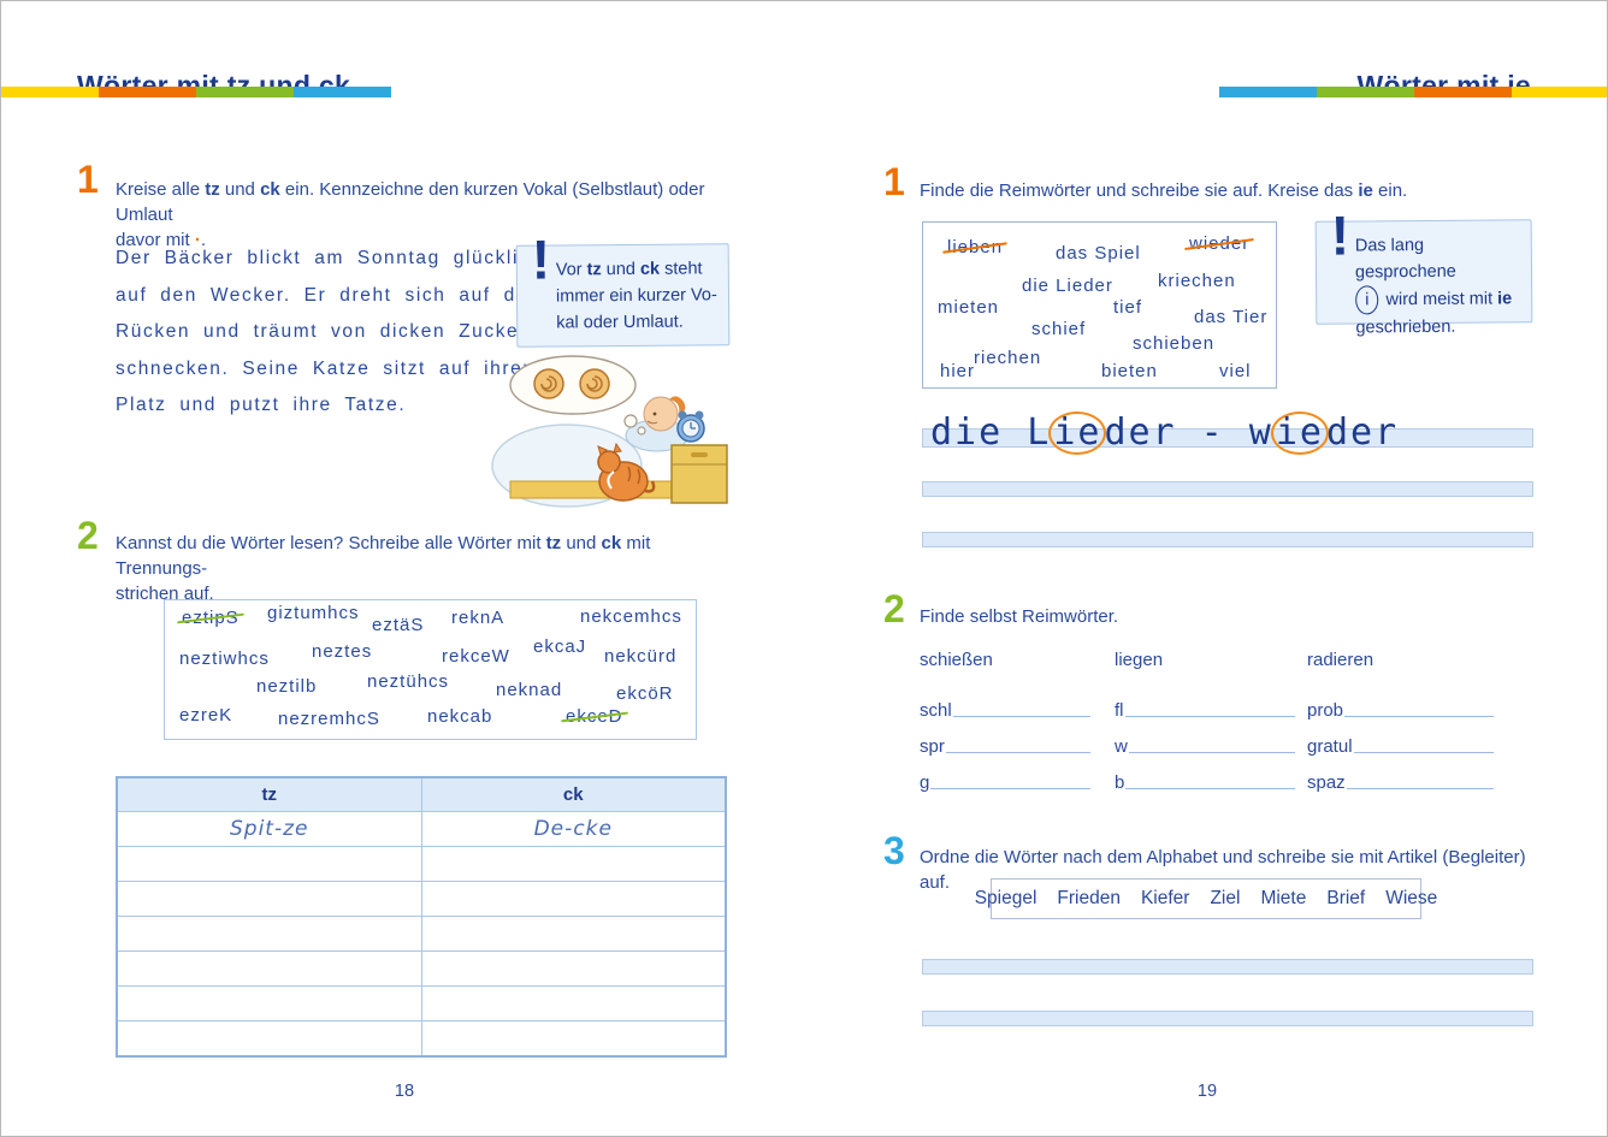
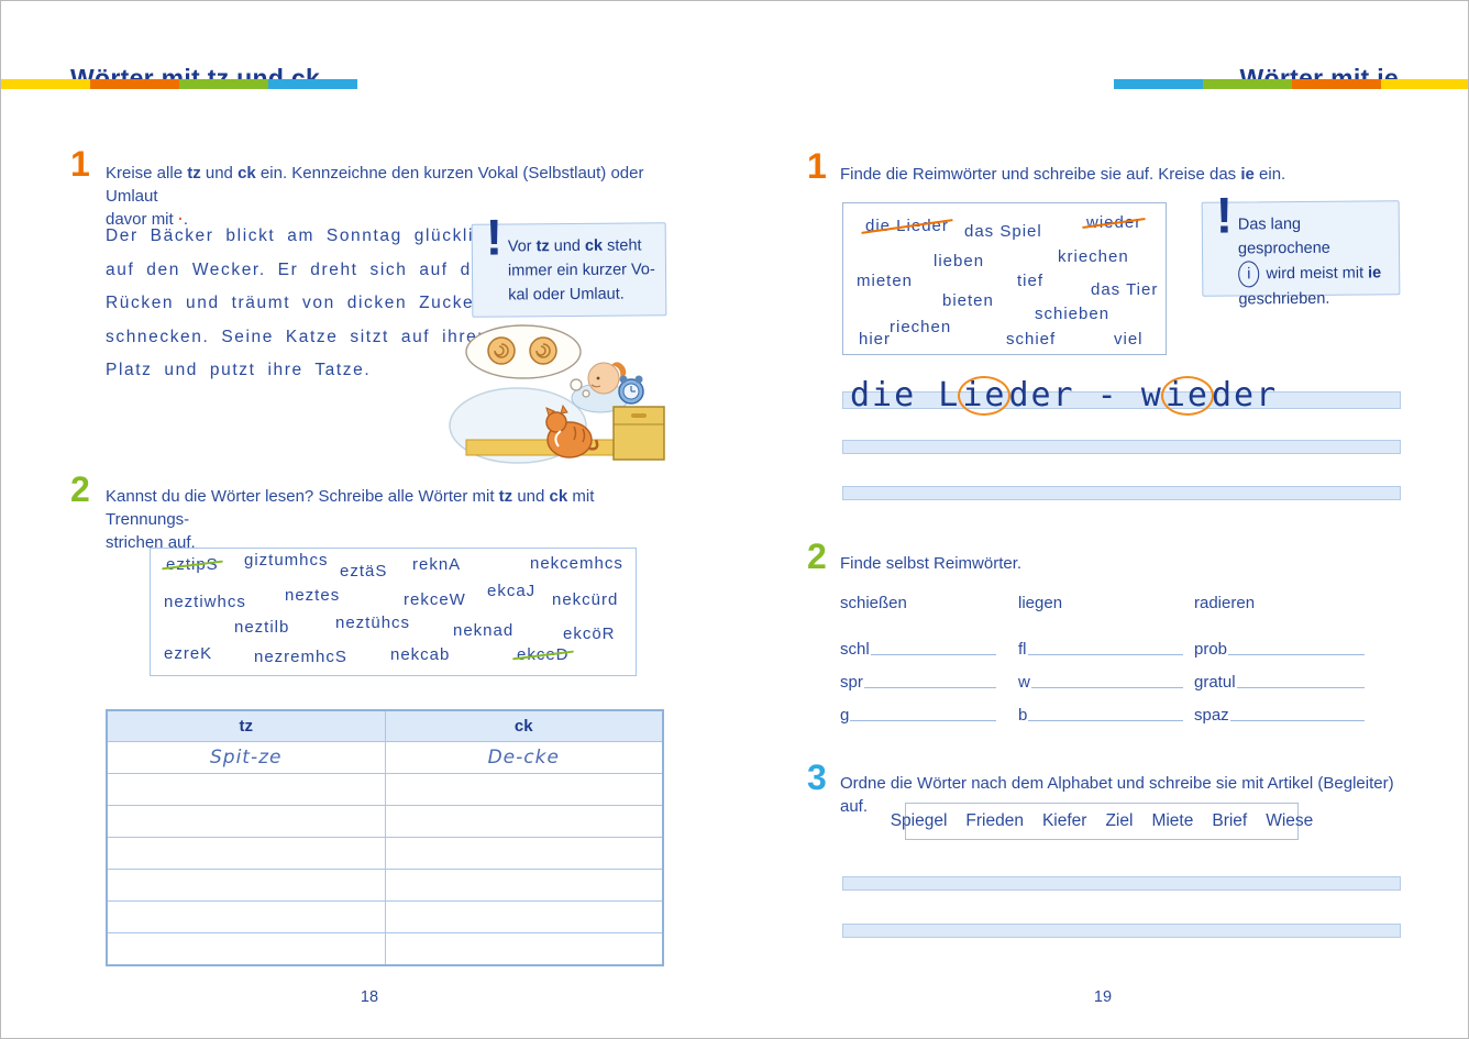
  1
  Kreise alle tz und ck ein. Kennzeichne den kurzen Vokal (Selbstlaut) oder Umlaut
  davor mit ·.
  Der Bäcker blickt am Sonntag glückl
  auf den Wecker. Er dreht sich auf d
  Rücken und träumt von dicken Zucke
  schnecken. Seine Katze sitzt auf ihre
  Platz und putzt ihre Tatze.
  !
  Vor tz und ck steht
  immer ein kurzer Vo-
  kal oder Umlaut.
  2
  Kannst du die Wörter lesen? Schreibe alle Wörter mit tz und ck mit Trennungs-
  strichen auf.
  eztipS
  giztumhcs
  eztäS
  reknA
  nekcemhcs
  neztiwhcs
  neztes
  rekceW
  ekcaJ
  nekcürd
  neztilb
  neztühcs
  neknad
  ekcöR
  ezreK
  nezremhcS
  nekcab
  ekceD
  tz
  ck
  Spit-ze
  De-cke
  18
  1
  Finde die Reimwörter und schreibe sie auf. Kreise das ie ein.
- lieben
+ die Lieder
  das Spiel
  wieder
- die Lieder
+ lieben
  kriechen
  mieten
  tief
  das Tier
- schief
+ bieten
  riechen
  schieben
  hier
- bieten
+ schief
  viel
  !
  Das lang gesprochene
  i wird meist mit ie
  geschrieben.
  die Lieder - wieder
  2
  Finde selbst Reimwörter.
  schießen
  schl
  spr
  g
  liegen
  fl
  w
  b
  radieren
  prob
  gratul
  spaz
  3
  Ordne die Wörter nach dem Alphabet und schreibe sie mit Artikel (Begleiter) auf.
  Spiegel
  Frieden
  Kiefer
  Ziel
  Miete
  Brief
  Wiese
  19
